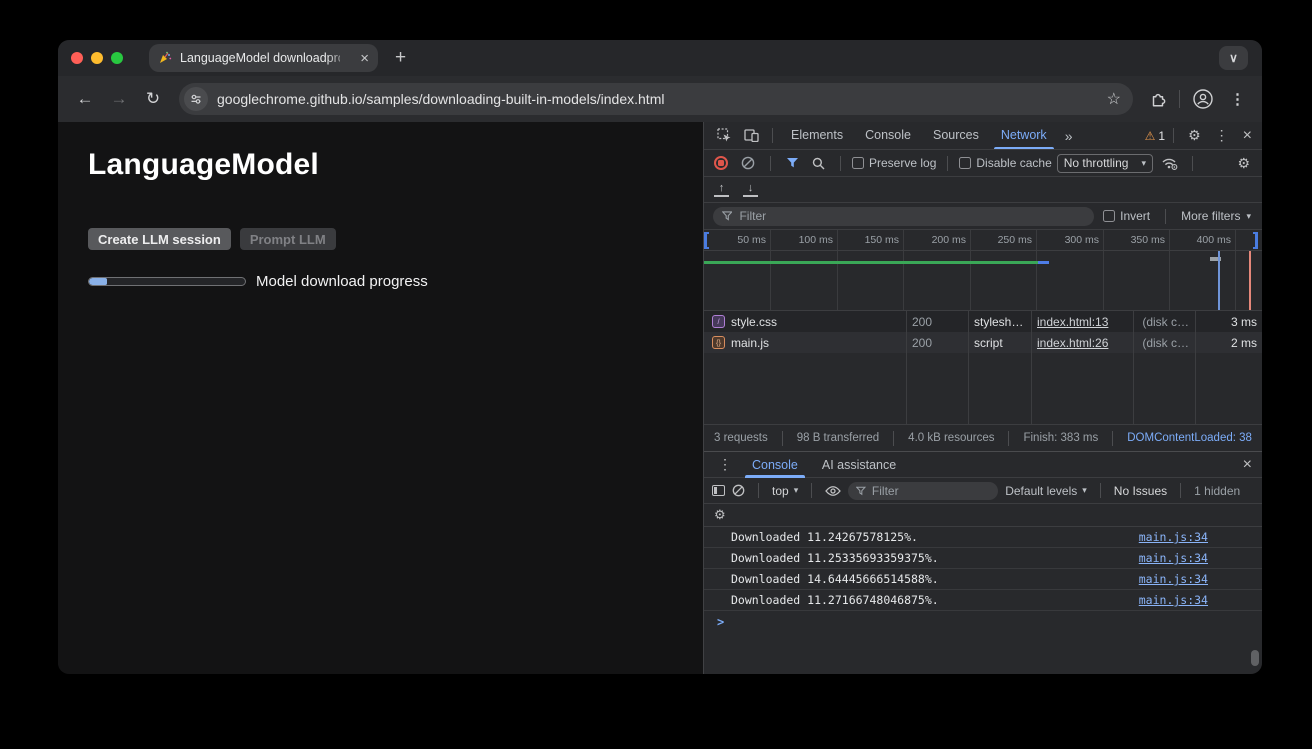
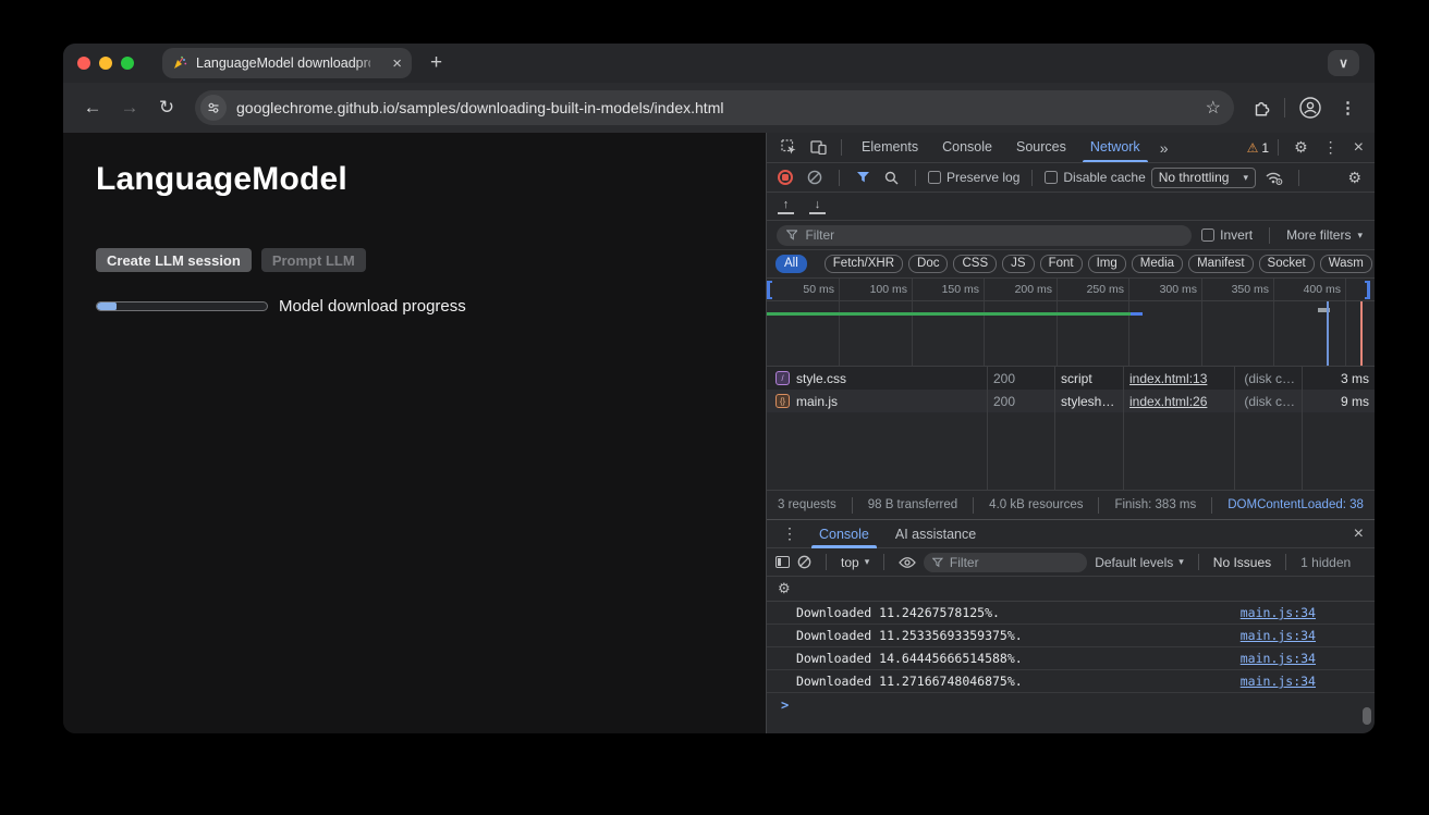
  LanguageModel download
  ×
  +
  ∨
  ←
  →
  ↻
  googlechrome.github.io/samples/downloading-built-in-models/index.html
  ☆
  ⋮
  LanguageModel
  Create LLM session
  Prompt LLM
  Model download progress
  Elements
  Console
  Sources
  Network
  »
  ⚠
  1
  ⚙
  ⋮
  ×
  Preserve log
  Disable cache
  No throttling
  ▾
  ⚙
  ↑
  ↓
  Filter
  Invert
  More filters
  ▾
+ All
+ Fetch/XHR
+ Doc
+ CSS
+ JS
+ Font
+ Img
+ Media
+ Manifest
+ Socket
+ Wasm
  50 ms
  100 ms
  150 ms
  200 ms
  250 ms
  300 ms
  350 ms
  400 ms
  /
  style.css
  200
- stylesh…
+ script
  index.html:13
  (disk c…
  3 ms
  {}
  main.js
  200
- script
+ stylesh…
  index.html:26
  (disk c…
- 2 ms
+ 9 ms
  3 requests
  98 B transferred
  4.0 kB resources
  Finish: 383 ms
  DOMContentLoaded: 38
  ⋮
  Console
  AI assistance
  ×
  top
  ▾
  Filter
  Default levels
  ▾
  No Issues
  1 hidden
  ⚙
  Downloaded 11.24267578125%.
  main.js:34
  Downloaded 11.25335693359375%.
  main.js:34
  Downloaded 14.64445666514588%.
  main.js:34
  Downloaded 11.27166748046875%.
  main.js:34
  >
